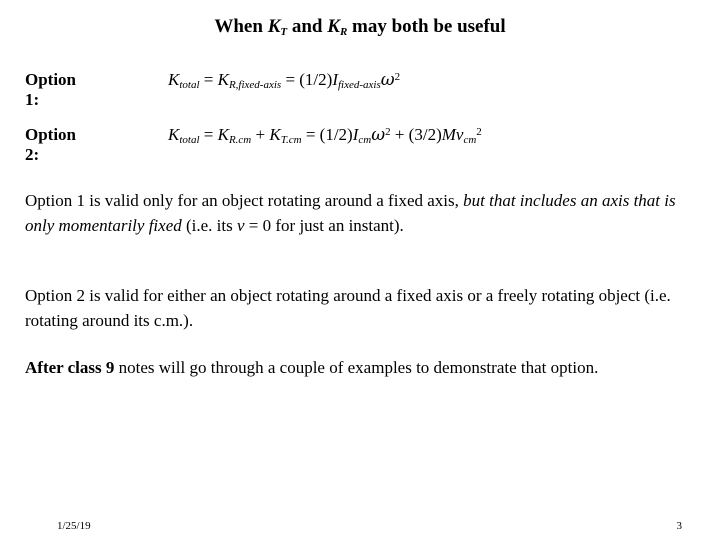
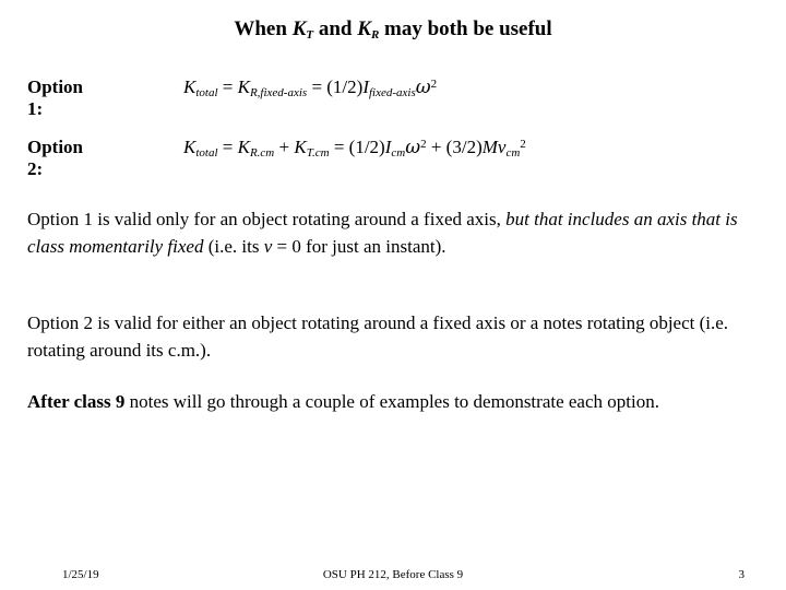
  When KT and KR may both be useful
  Option 1:
  Ktotal = KR,fixed-axis = (1/2)Ifixed-axisω2
  Option 2:
  Ktotal = KR.cm + KT.cm = (1/2)Icmω2 + (3/2)Mvcm2
- Option 1 is valid only for an object rotating around a fixed axis, but that includes an axis that is only momentarily fixed (i.e. its v = 0 for just an instant).
+ Option 1 is valid only for an object rotating around a fixed axis, but that includes an axis that is class momentarily fixed (i.e. its v = 0 for just an instant).
- Option 2 is valid for either an object rotating around a fixed axis or a freely rotating object (i.e. rotating around its c.m.).
+ Option 2 is valid for either an object rotating around a fixed axis or a notes rotating object (i.e. rotating around its c.m.).
- After class 9 notes will go through a couple of examples to demonstrate that option.
+ After class 9 notes will go through a couple of examples to demonstrate each option.
  1/25/19
+ OSU PH 212, Before Class 9
  3
